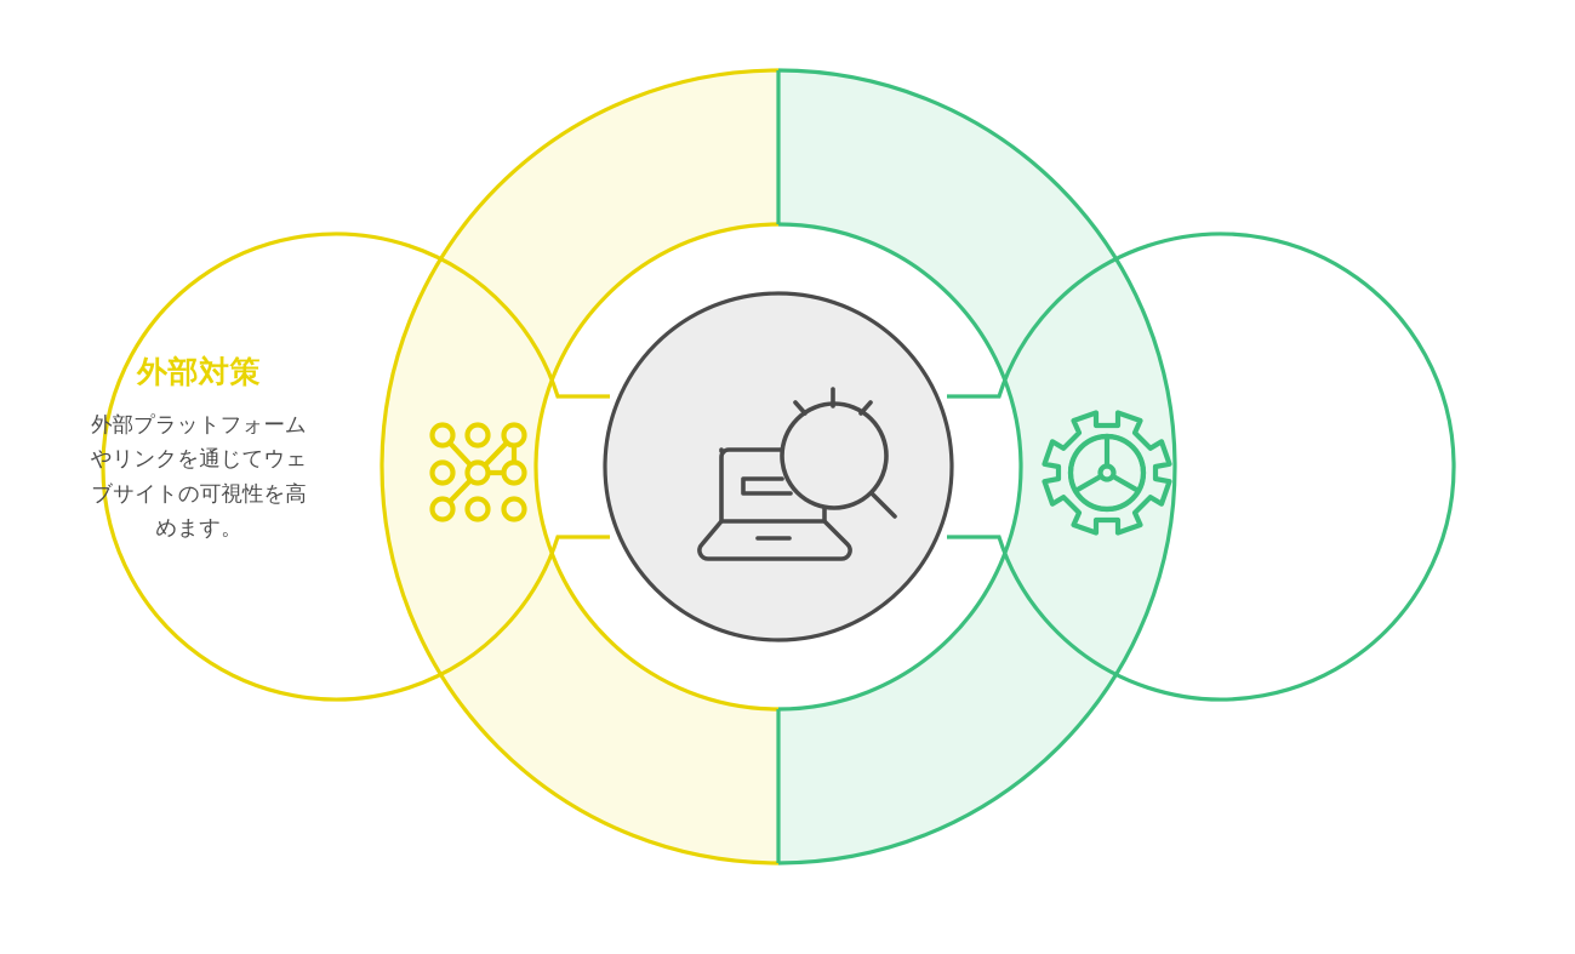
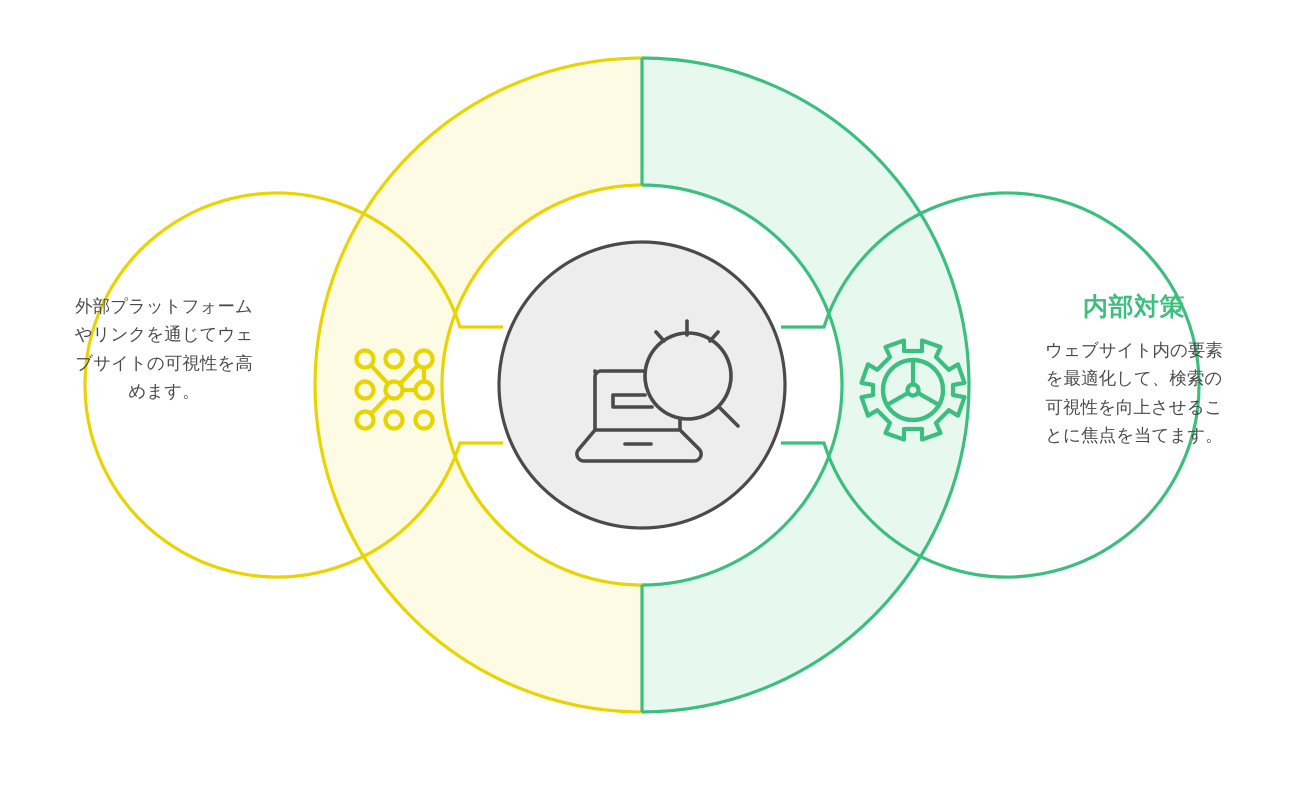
- 外部対策
  外部プラットフォーム
  やリンクを通じてウェ
  ブサイトの可視性を高
  めます。
+ 内部対策
+ ウェブサイト内の要素
+ を最適化して、検索の
+ 可視性を向上させるこ
+ とに焦点を当てます。
